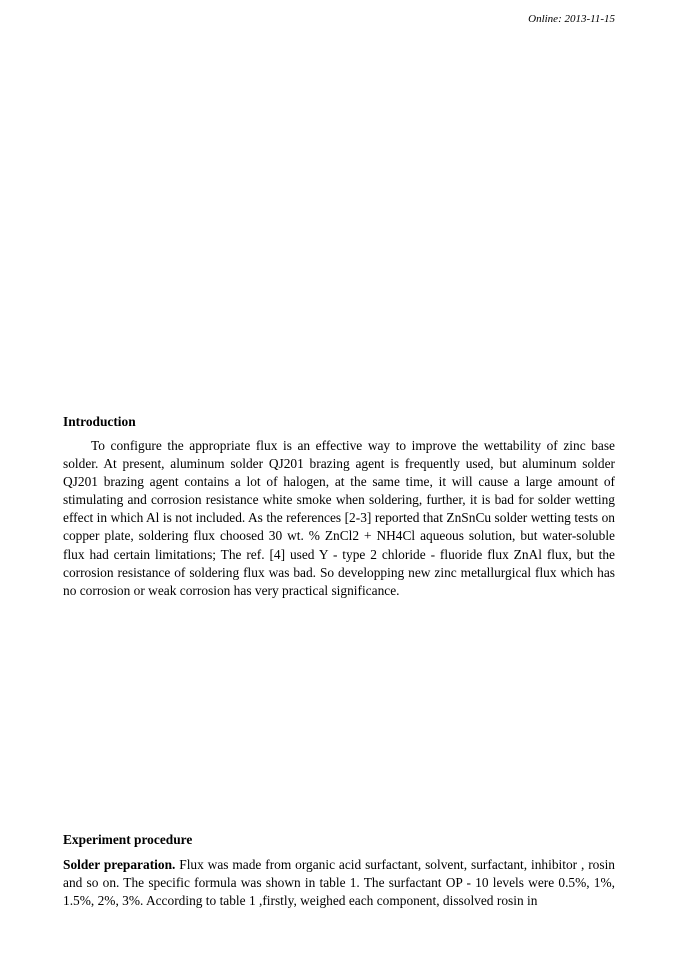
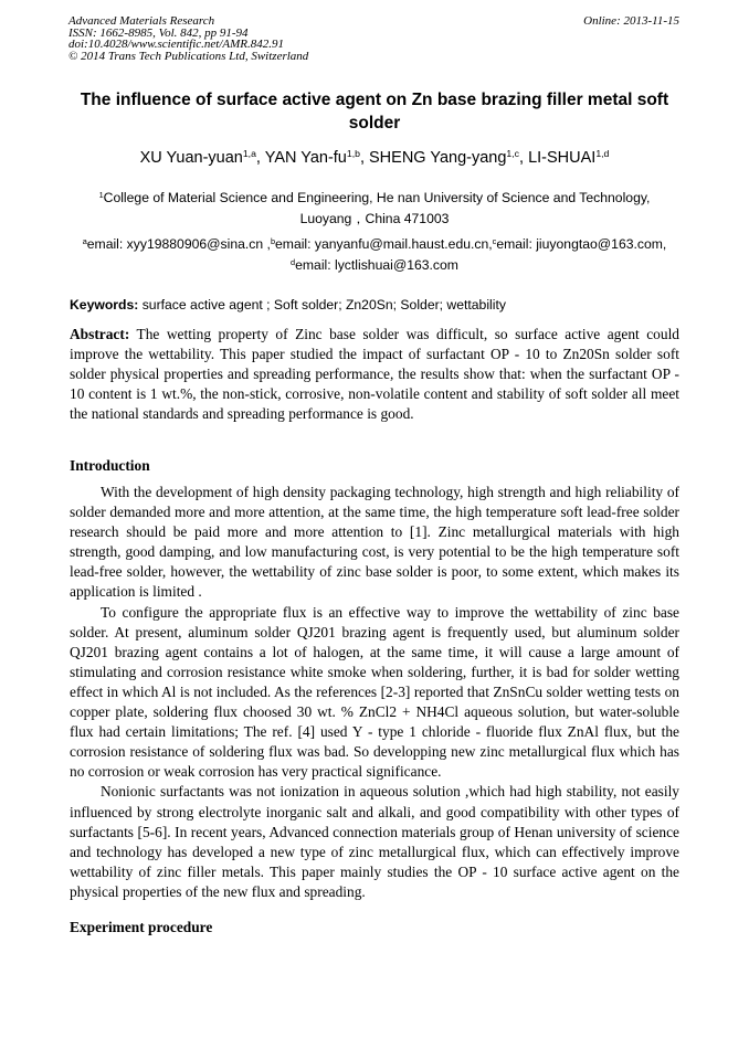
+ Advanced Materials Research
+ ISSN: 1662-8985, Vol. 842, pp 91-94
+ doi:10.4028/www.scientific.net/AMR.842.91
+ © 2014 Trans Tech Publications Ltd, Switzerland
  Online: 2013-11-15
+ The influence of surface active agent on Zn base brazing filler metal soft solder
+ XU Yuan-yuan1,a, YAN Yan-fu1,b, SHENG Yang-yang1,c, LI-SHUAI1,d
+ 1College of Material Science and Engineering, He nan University of Science and Technology,
+ Luoyang，China 471003
+ aemail: xyy19880906@sina.cn ,bemail: yanyanfu@mail.haust.edu.cn,cemail: jiuyongtao@163.com,
+ demail: lyctlishuai@163.com
+ Keywords: surface active agent ; Soft solder; Zn20Sn; Solder; wettability
+ Abstract: The wetting property of Zinc base solder was difficult, so surface active agent could improve the wettability. This paper studied the impact of surfactant OP - 10 to Zn20Sn solder soft solder physical properties and spreading performance, the results show that: when the surfactant OP - 10 content is 1 wt.%, the non-stick, corrosive, non-volatile content and stability of soft solder all meet the national standards and spreading performance is good.
  Introduction
+ With the development of high density packaging technology, high strength and high reliability of solder demanded more and more attention, at the same time, the high temperature soft lead-free solder research should be paid more and more attention to [1]. Zinc metallurgical materials with high strength, good damping, and low manufacturing cost, is very potential to be the high temperature soft lead-free solder, however, the wettability of zinc base solder is poor, to some extent, which makes its application is limited .
- To configure the appropriate flux is an effective way to improve the wettability of zinc base solder. At present, aluminum solder QJ201 brazing agent is frequently used, but aluminum solder QJ201 brazing agent contains a lot of halogen, at the same time, it will cause a large amount of stimulating and corrosion resistance white smoke when soldering, further, it is bad for solder wetting effect in which Al is not included. As the references [2-3] reported that ZnSnCu solder wetting tests on copper plate, soldering flux choosed 30 wt. % ZnCl2 + NH4Cl aqueous solution, but water-soluble flux had certain limitations; The ref. [4] used Y - type 2 chloride - fluoride flux ZnAl flux, but the corrosion resistance of soldering flux was bad. So developping new zinc metallurgical flux which has no corrosion or weak corrosion has very practical significance.
+ To configure the appropriate flux is an effective way to improve the wettability of zinc base solder. At present, aluminum solder QJ201 brazing agent is frequently used, but aluminum solder QJ201 brazing agent contains a lot of halogen, at the same time, it will cause a large amount of stimulating and corrosion resistance white smoke when soldering, further, it is bad for solder wetting effect in which Al is not included. As the references [2-3] reported that ZnSnCu solder wetting tests on copper plate, soldering flux choosed 30 wt. % ZnCl2 + NH4Cl aqueous solution, but water-soluble flux had certain limitations; The ref. [4] used Y - type 1 chloride - fluoride flux ZnAl flux, but the corrosion resistance of soldering flux was bad. So developping new zinc metallurgical flux which has no corrosion or weak corrosion has very practical significance.
+ Nonionic surfactants was not ionization in aqueous solution ,which had high stability, not easily influenced by strong electrolyte inorganic salt and alkali, and good compatibility with other types of surfactants [5-6]. In recent years, Advanced connection materials group of Henan university of science and technology has developed a new type of zinc metallurgical flux, which can effectively improve wettability of zinc filler metals. This paper mainly studies the OP - 10 surface active agent on the physical properties of the new flux and spreading.
  Experiment procedure
- Solder preparation. Flux was made from organic acid surfactant, solvent, surfactant, inhibitor , rosin and so on. The specific formula was shown in table 1. The surfactant OP - 10 levels were 0.5%, 1%, 1.5%, 2%, 3%. According to table 1 ,firstly, weighed each component, dissolved rosin in
